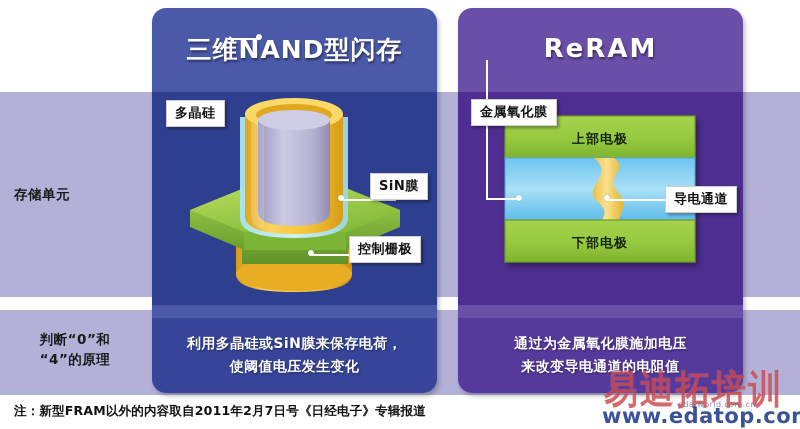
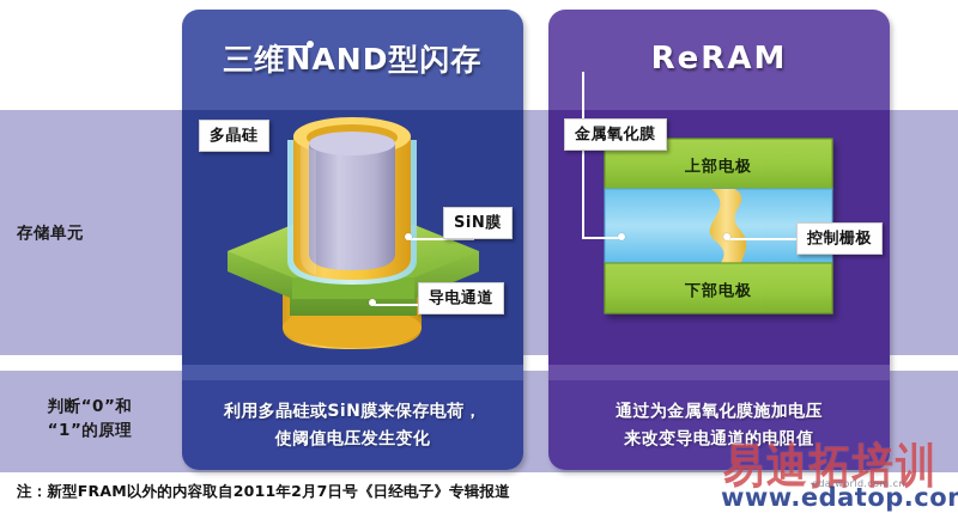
  存储单元
  判断“0”和
- “4”的原理
+ “1”的原理
  三维NAND型闪存
  多晶硅
  SiN膜
- 控制栅极
+ 导电通道
  利用多晶硅或SiN膜来保存电荷，
  使阈值电压发生变化
  ReRAM
  上部电极
  下部电极
  金属氧化膜
- 导电通道
+ 控制栅极
  通过为金属氧化膜施加电压
  来改变导电通道的电阻值
  注：新型FRAM以外的内容取自2011年2月7日号《日经电子》专辑报道
  易迪拓培训
  eda-world.com.cn
  www.edatop.co
